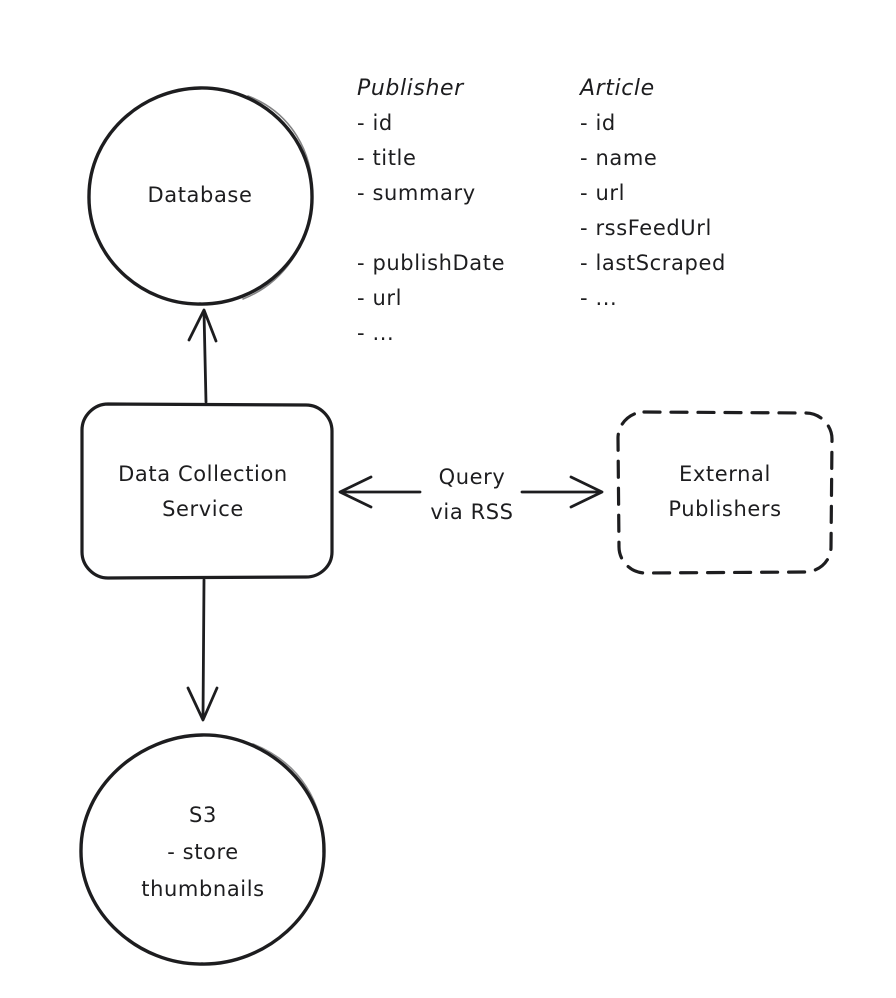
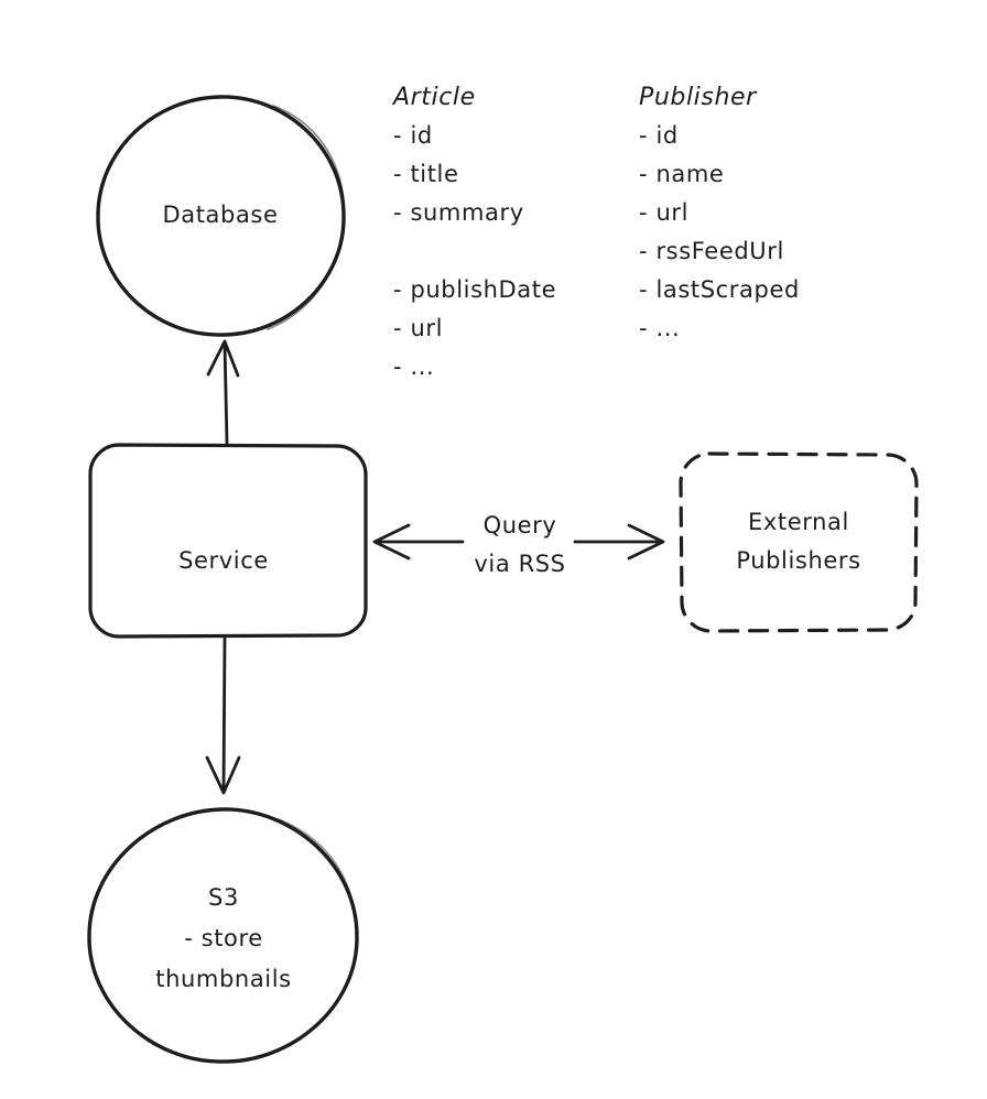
  Database
- Publisher
+ Article
  - id
  - title
  - summary
  - publishDate
  - url
  - ...
- Article
+ Publisher
  - id
  - name
  - url
  - rssFeedUrl
  - lastScraped
  - ...
- Data Collection
  Service
  Query
  via RSS
  External
  Publishers
  S3
  - store
  thumbnails
